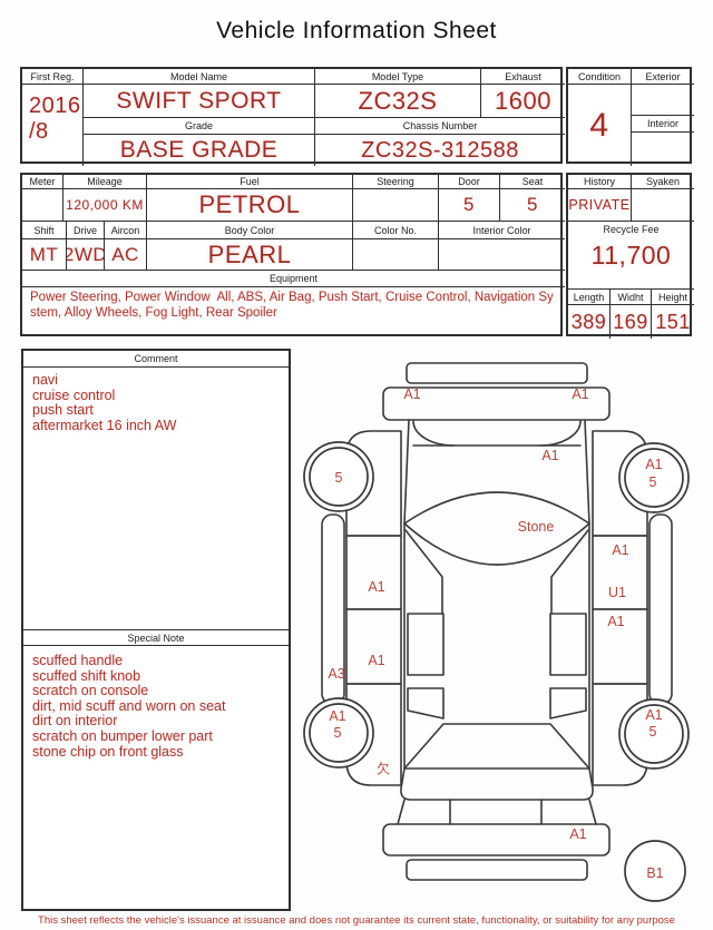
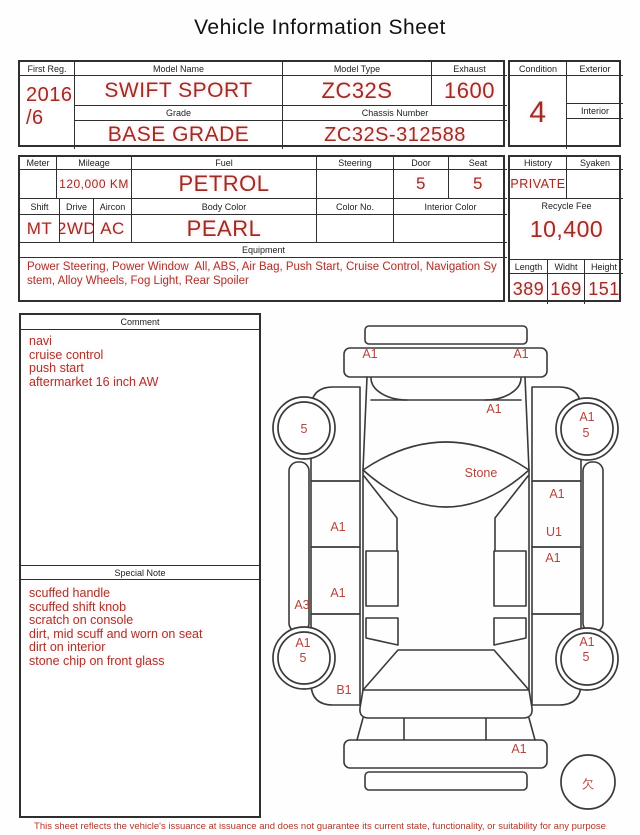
  Vehicle Information Sheet
  First Reg.
  Model Name
  Model Type
  Exhaust
  2016
- /8
+ /6
  SWIFT SPORT
  ZC32S
  1600
  Grade
  Chassis Number
  BASE GRADE
  ZC32S-312588
  Condition
  Exterior
  4
  Interior
  Meter
  Mileage
  Fuel
  Steering
  Door
  Seat
  120,000 KM
  PETROL
  5
  5
  Shift
  Drive
  Aircon
  Body Color
  Color No.
  Interior Color
  MT
  2WD
  AC
  PEARL
  Equipment
  Power Steering, Power Window All, ABS, Air Bag, Push Start, Cruise Control, Navigation System, Alloy Wheels, Fog Light, Rear Spoiler
  History
  Syaken
  PRIVATE
  Recycle Fee
- 11,700
+ 10,400
  Length
  Widht
  Height
  389
  169
  151
  Comment
  navi
  cruise control
  push start
  aftermarket 16 inch AW
  Special Note
  scuffed handle
  scuffed shift knob
  scratch on console
  dirt, mid scuff and worn on seat
  dirt on interior
- scratch on bumper lower part
  stone chip on front glass
  A1
  A1
  A1
  5
  A1
  5
  Stone
  A1
  A1
  U1
  A1
  A1
  A3
  A1
  5
  A1
  5
- 欠
+ B1
  A1
- B1
+ 欠
  This sheet reflects the vehicle's issuance at issuance and does not guarantee its current state, functionality, or suitability for any purpose
